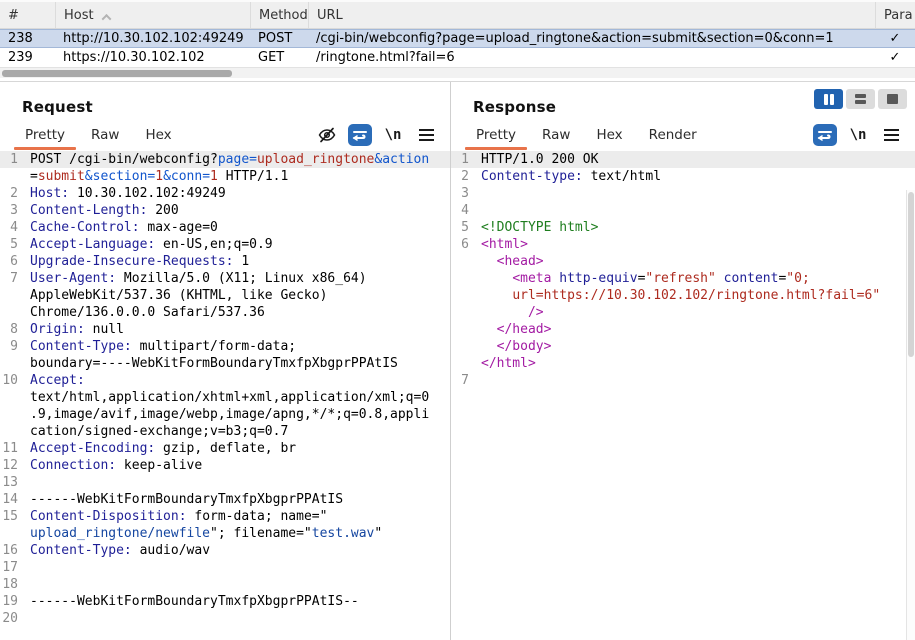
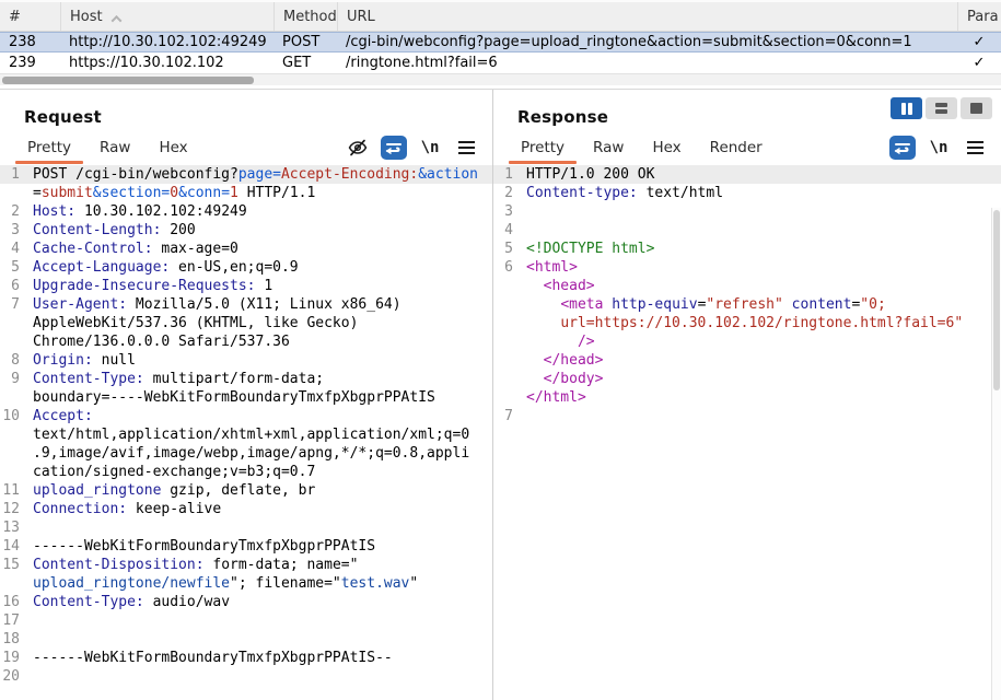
  #
  Host
  Method
  URL
  Para
  238
  http://10.30.102.102:49249
  POST
  /cgi-bin/webconfig?page=upload_ringtone&action=submit&section=0&conn=1
  ✓
  239
  https://10.30.102.102
  GET
  /ringtone.html?fail=6
  ✓
  Request
  Pretty
  Raw
  Hex
  \n
  1
- POST /cgi-bin/webconfig?page=upload_ringtone&action
+ POST /cgi-bin/webconfig?page=Accept-Encoding:&action
- =submit&section=1&conn=1 HTTP/1.1
+ =submit&section=0&conn=1 HTTP/1.1
  2
  Host: 10.30.102.102:49249
  3
  Content-Length: 200
  4
  Cache-Control: max-age=0
  5
  Accept-Language: en-US,en;q=0.9
  6
  Upgrade-Insecure-Requests: 1
  7
  User-Agent: Mozilla/5.0 (X11; Linux x86_64)
  AppleWebKit/537.36 (KHTML, like Gecko)
  Chrome/136.0.0.0 Safari/537.36
  8
  Origin: null
  9
  Content-Type: multipart/form-data;
  boundary=----WebKitFormBoundaryTmxfpXbgprPPAtIS
  10
  Accept:
  text/html,application/xhtml+xml,application/xml;q=0
  .9,image/avif,image/webp,image/apng,*/*;q=0.8,appli
  cation/signed-exchange;v=b3;q=0.7
  11
- Accept-Encoding: gzip, deflate, br
+ upload_ringtone gzip, deflate, br
  12
  Connection: keep-alive
  13
  14
  ------WebKitFormBoundaryTmxfpXbgprPPAtIS
  15
  Content-Disposition: form-data; name="
  upload_ringtone/newfile"; filename="test.wav"
  16
  Content-Type: audio/wav
  17
  18
  19
  ------WebKitFormBoundaryTmxfpXbgprPPAtIS--
  20
  Response
  Pretty
  Raw
  Hex
  Render
  \n
  1
  HTTP/1.0 200 OK
  2
  Content-type: text/html
  3
  4
  5
  <!DOCTYPE html>
  6
  <html>
  <head>
  <meta http-equiv="refresh" content="0;
  url=https://10.30.102.102/ringtone.html?fail=6"
  />
  </head>
  </body>
  </html>
  7
